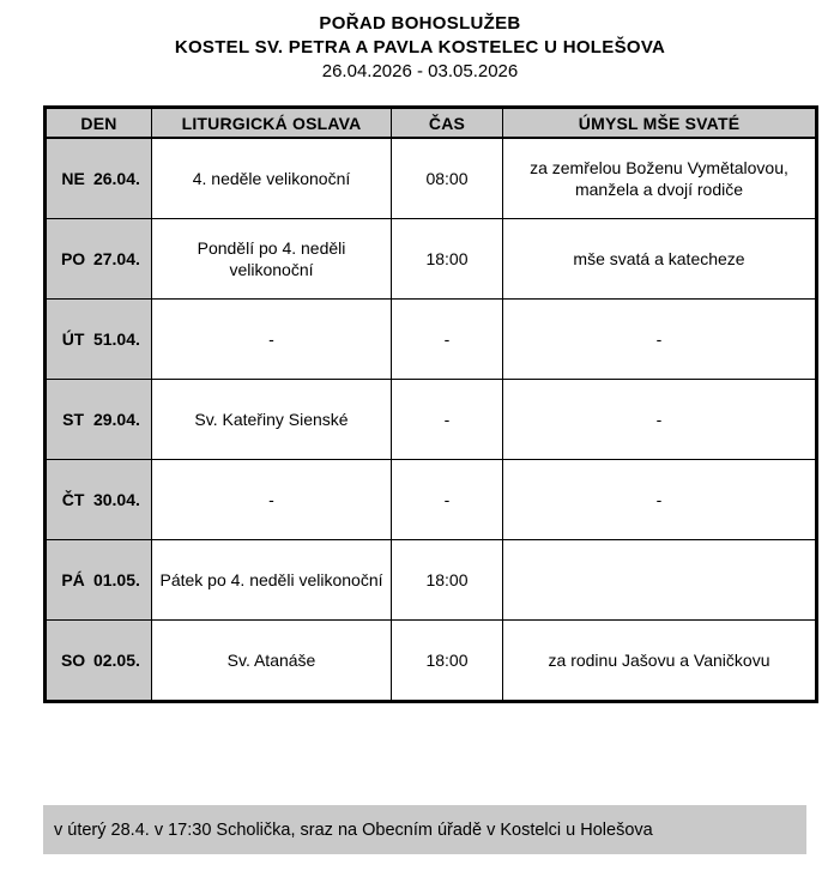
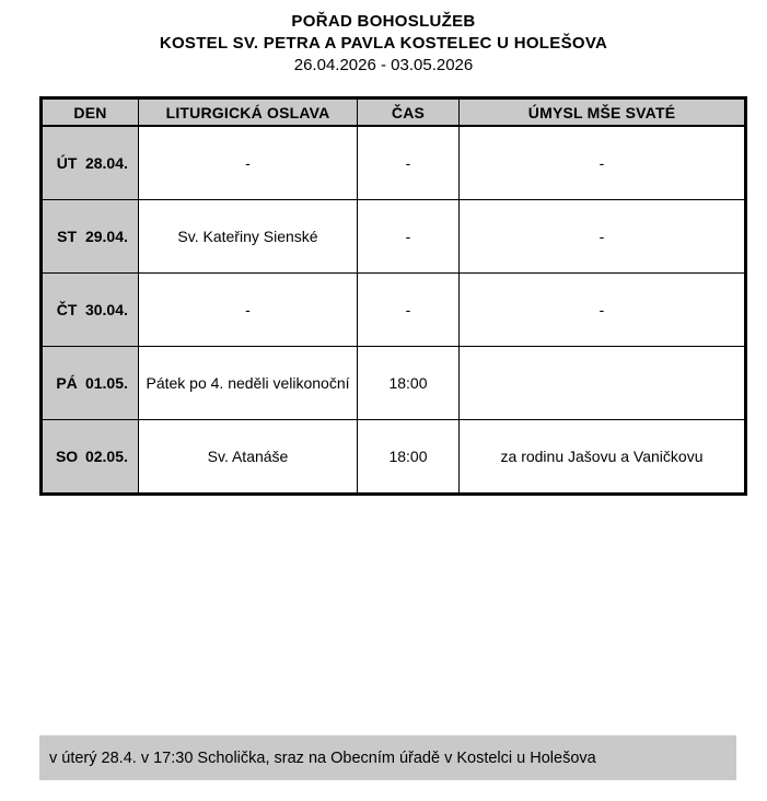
  POŘAD BOHOSLUŽEB
  KOSTEL SV. PETRA A PAVLA KOSTELEC U HOLEŠOVA
  26.04.2026 - 03.05.2026
  DEN	LITURGICKÁ OSLAVA	ČAS	ÚMYSL MŠE SVATÉ
- NE 26.04.	4. neděle velikonoční	08:00	za zemřelou Boženu Vymětalovou, manžela a dvojí rodiče
- PO 27.04.	Pondělí po 4. neděli velikonoční	18:00	mše svatá a katecheze
- ÚT 51.04.	-	-	-
+ ÚT 28.04.	-	-	-
  ST 29.04.	Sv. Kateřiny Sienské	-	-
  ČT 30.04.	-	-	-
  PÁ 01.05.	Pátek po 4. neděli velikonoční	18:00
  SO 02.05.	Sv. Atanáše	18:00	za rodinu Jašovu a Vaničkovu
  v úterý 28.4. v 17:30 Scholička, sraz na Obecním úřadě v Kostelci u Holešova
